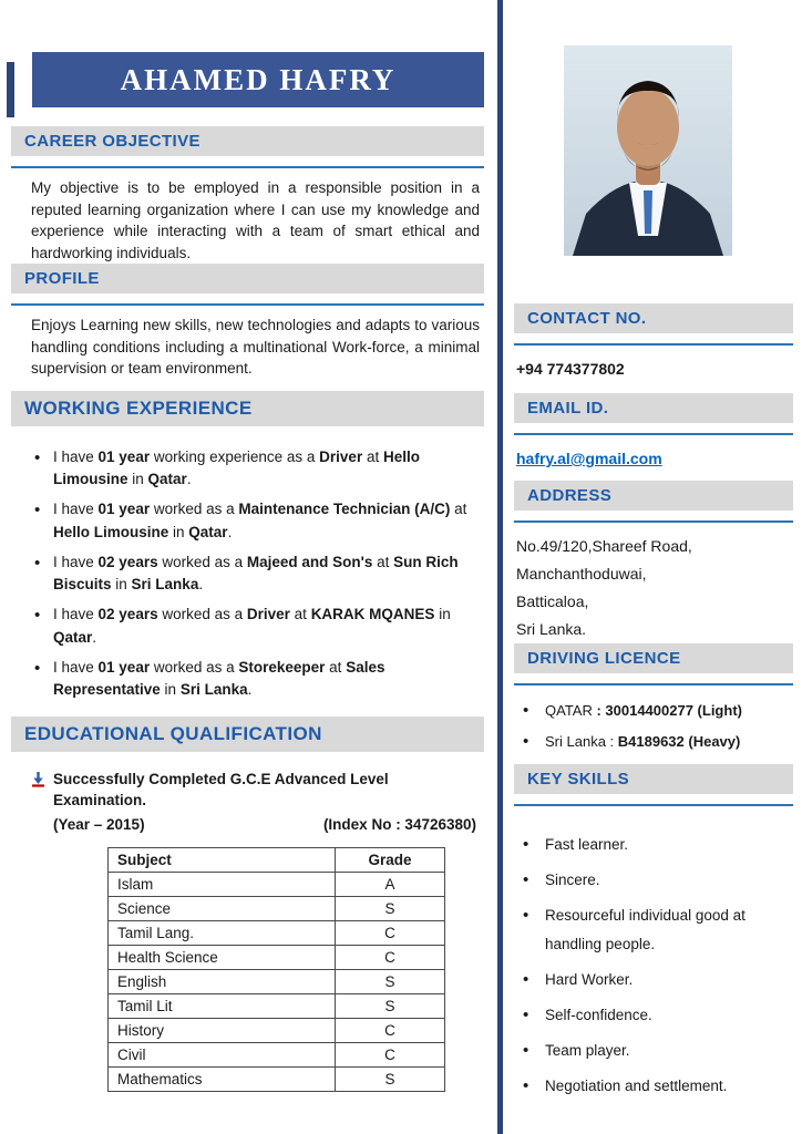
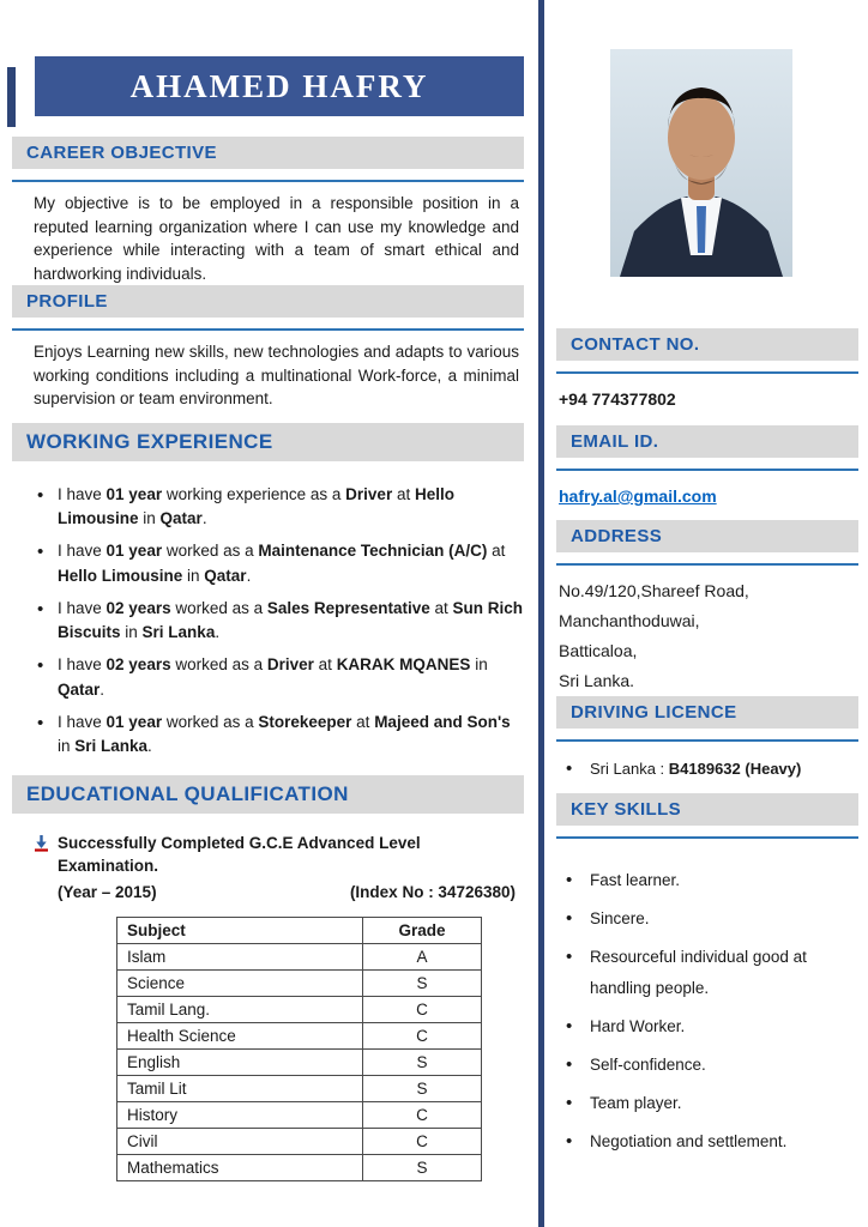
  AHAMED HAFRY
  CAREER OBJECTIVE
  My objective is to be employed in a responsible position in a reputed learning organization where I can use my knowledge and experience while interacting with a team of smart ethical and hardworking individuals.
  PROFILE
- Enjoys Learning new skills, new technologies and adapts to various handling conditions including a multinational Work-force, a minimal supervision or team environment.
+ Enjoys Learning new skills, new technologies and adapts to various working conditions including a multinational Work-force, a minimal supervision or team environment.
  WORKING EXPERIENCE
  I have 01 year working experience as a Driver at Hello Limousine in Qatar.
  I have 01 year worked as a Maintenance Technician (A/C) at Hello Limousine in Qatar.
- I have 02 years worked as a Majeed and Son's at Sun Rich Biscuits in Sri Lanka.
+ I have 02 years worked as a Sales Representative at Sun Rich Biscuits in Sri Lanka.
  I have 02 years worked as a Driver at KARAK MQANES in Qatar.
- I have 01 year worked as a Storekeeper at Sales Representative in Sri Lanka.
+ I have 01 year worked as a Storekeeper at Majeed and Son's in Sri Lanka.
  EDUCATIONAL QUALIFICATION
  Successfully Completed G.C.E Advanced Level Examination.
  (Year – 2015)
  (Index No : 34726380)
  Subject	Grade
  Islam	A
  Science	S
  Tamil Lang.	C
  Health Science	C
  English	S
  Tamil Lit	S
  History	C
  Civil	C
  Mathematics	S
  CONTACT NO.
  +94 774377802
  EMAIL ID.
  hafry.al@gmail.com
  ADDRESS
  No.49/120,Shareef Road,
  Manchanthoduwai,
  Batticaloa,
  Sri Lanka.
  DRIVING LICENCE
- QATAR : 30014400277 (Light)
  Sri Lanka : B4189632 (Heavy)
  KEY SKILLS
  Fast learner.
  Sincere.
  Resourceful individual good at handling people.
  Hard Worker.
  Self-confidence.
  Team player.
  Negotiation and settlement.
